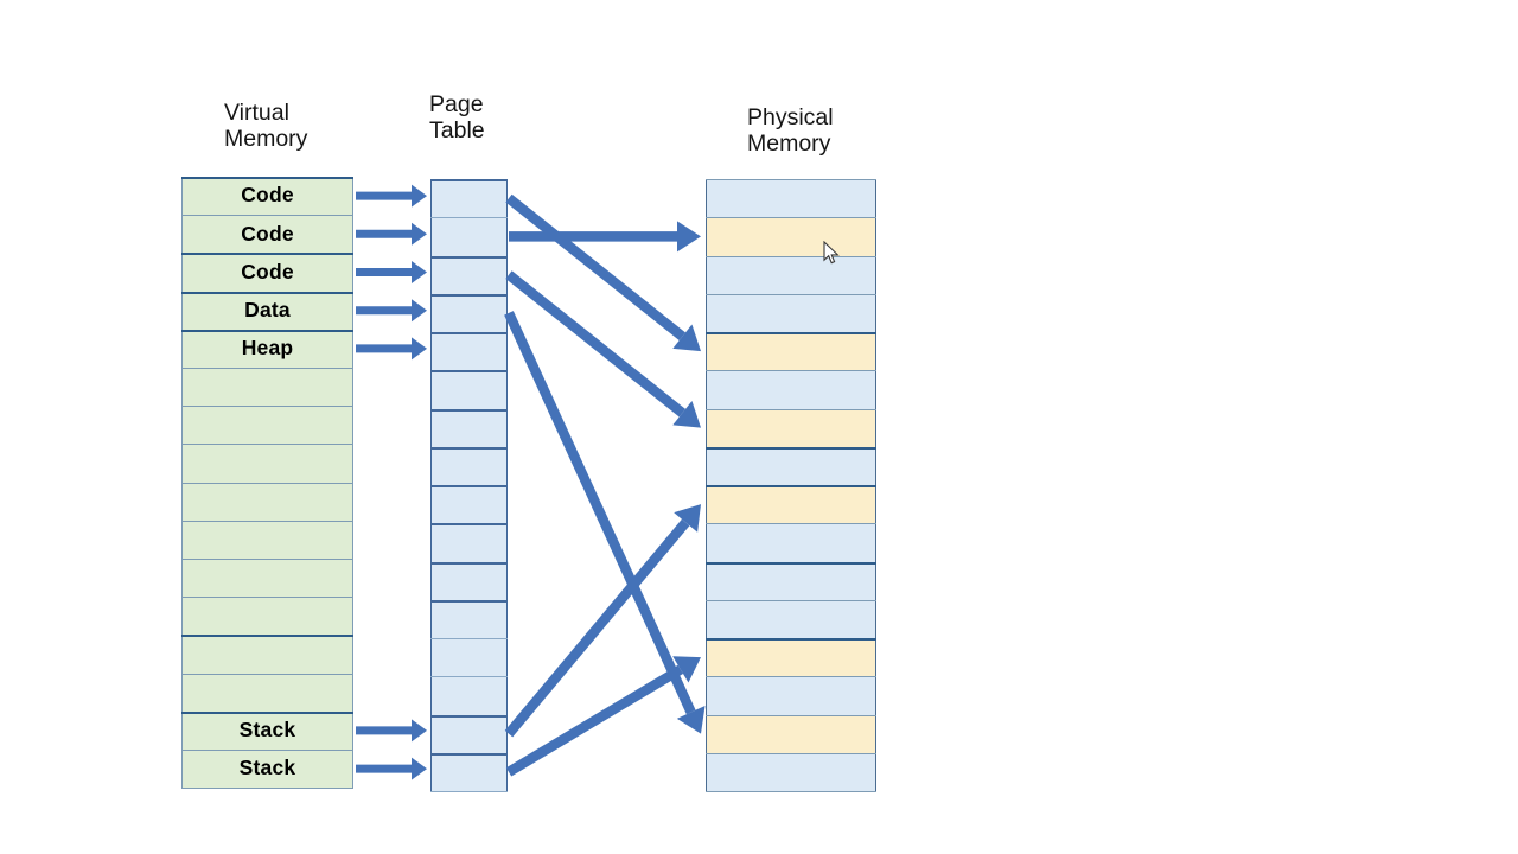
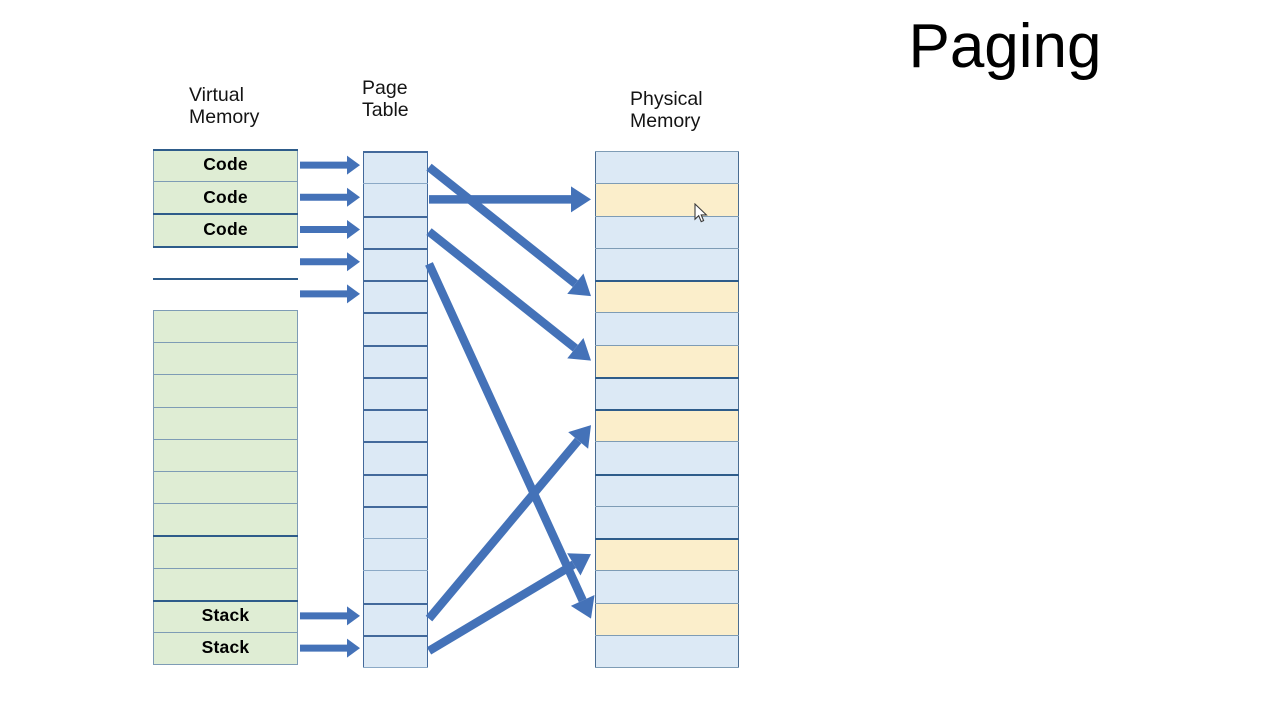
+ Paging
  Virtual
  Memory
  Page
  Table
  Physical
  Memory
  Code
  Code
  Code
- Data
- Heap
  Stack
  Stack
